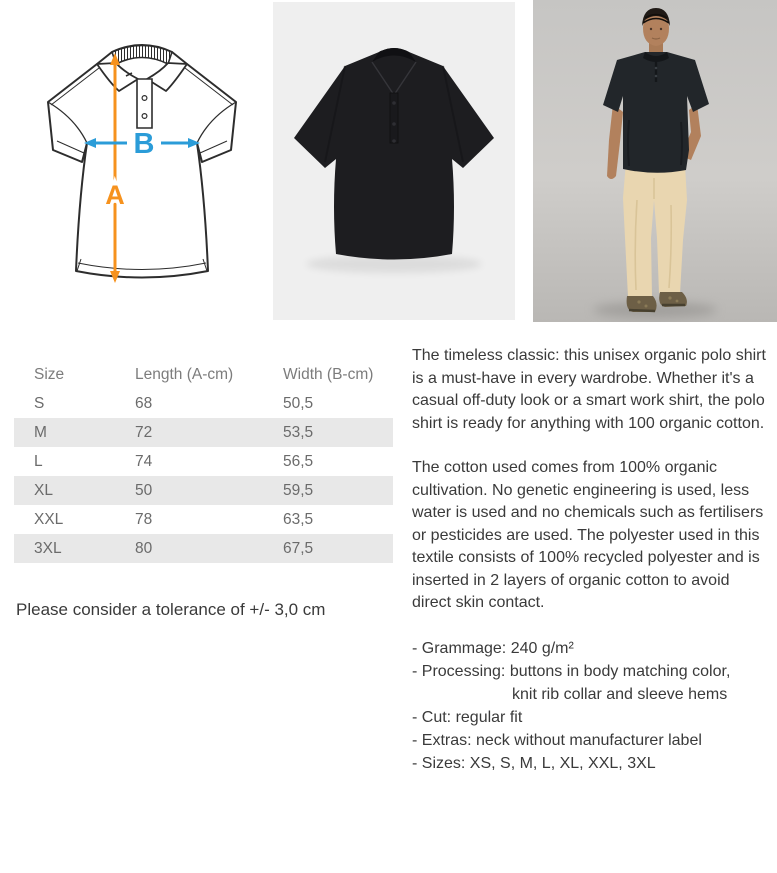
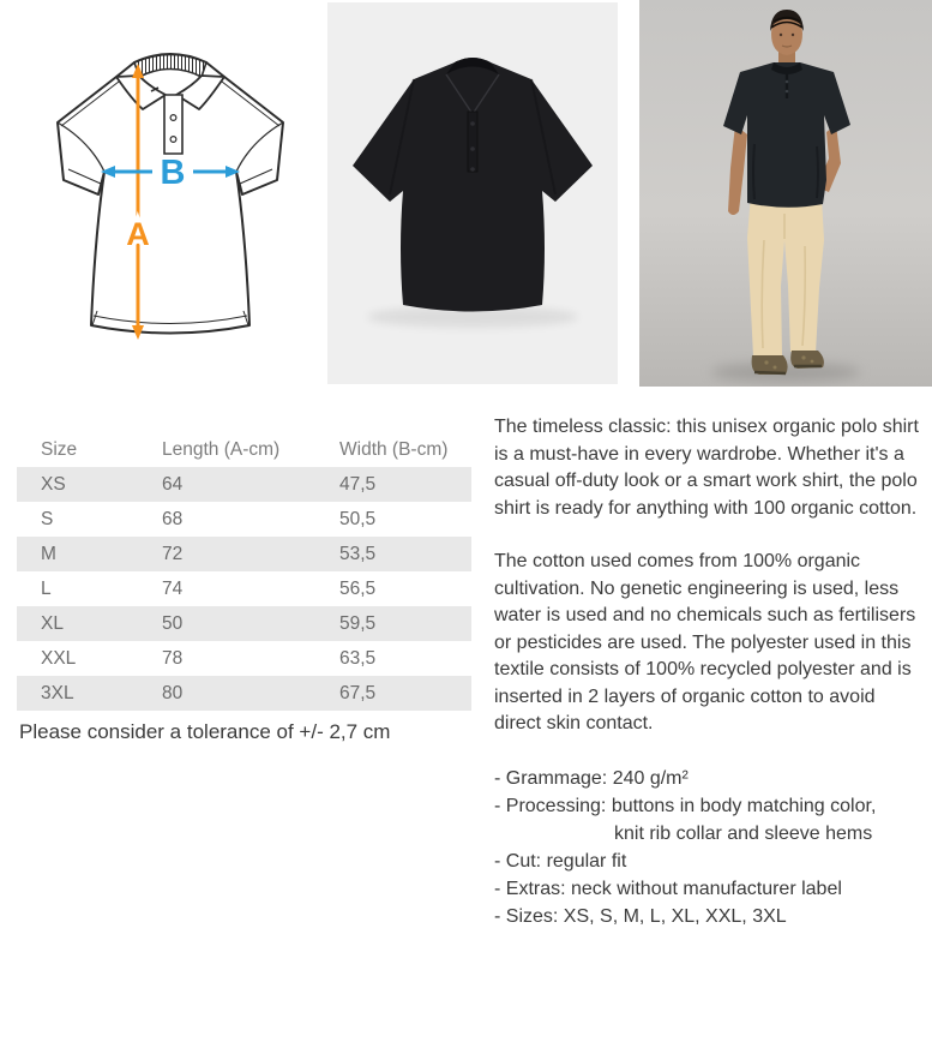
  A
  B
  Size
  Length (A-cm)
  Width (B-cm)
+ XS
+ 64
+ 47,5
  S
  68
  50,5
  M
  72
  53,5
  L
  74
  56,5
  XL
  50
  59,5
  XXL
  78
  63,5
  3XL
  80
  67,5
- Please consider a tolerance of +/- 3,0 cm
+ Please consider a tolerance of +/- 2,7 cm
  The timeless classic: this unisex organic polo shirt is a must-have in every wardrobe. Whether it's a casual off-duty look or a smart work shirt, the polo shirt is ready for anything with 100 organic cotton.
  The cotton used comes from 100% organic cultivation. No genetic engineering is used, less water is used and no chemicals such as fertilisers or pesticides are used. The polyester used in this textile consists of 100% recycled polyester and is inserted in 2 layers of organic cotton to avoid direct skin contact.
  - Grammage: 240 g/m²
  - Processing: buttons in body matching color,
  knit rib collar and sleeve hems
  - Cut: regular fit
  - Extras: neck without manufacturer label
  - Sizes: XS, S, M, L, XL, XXL, 3XL
